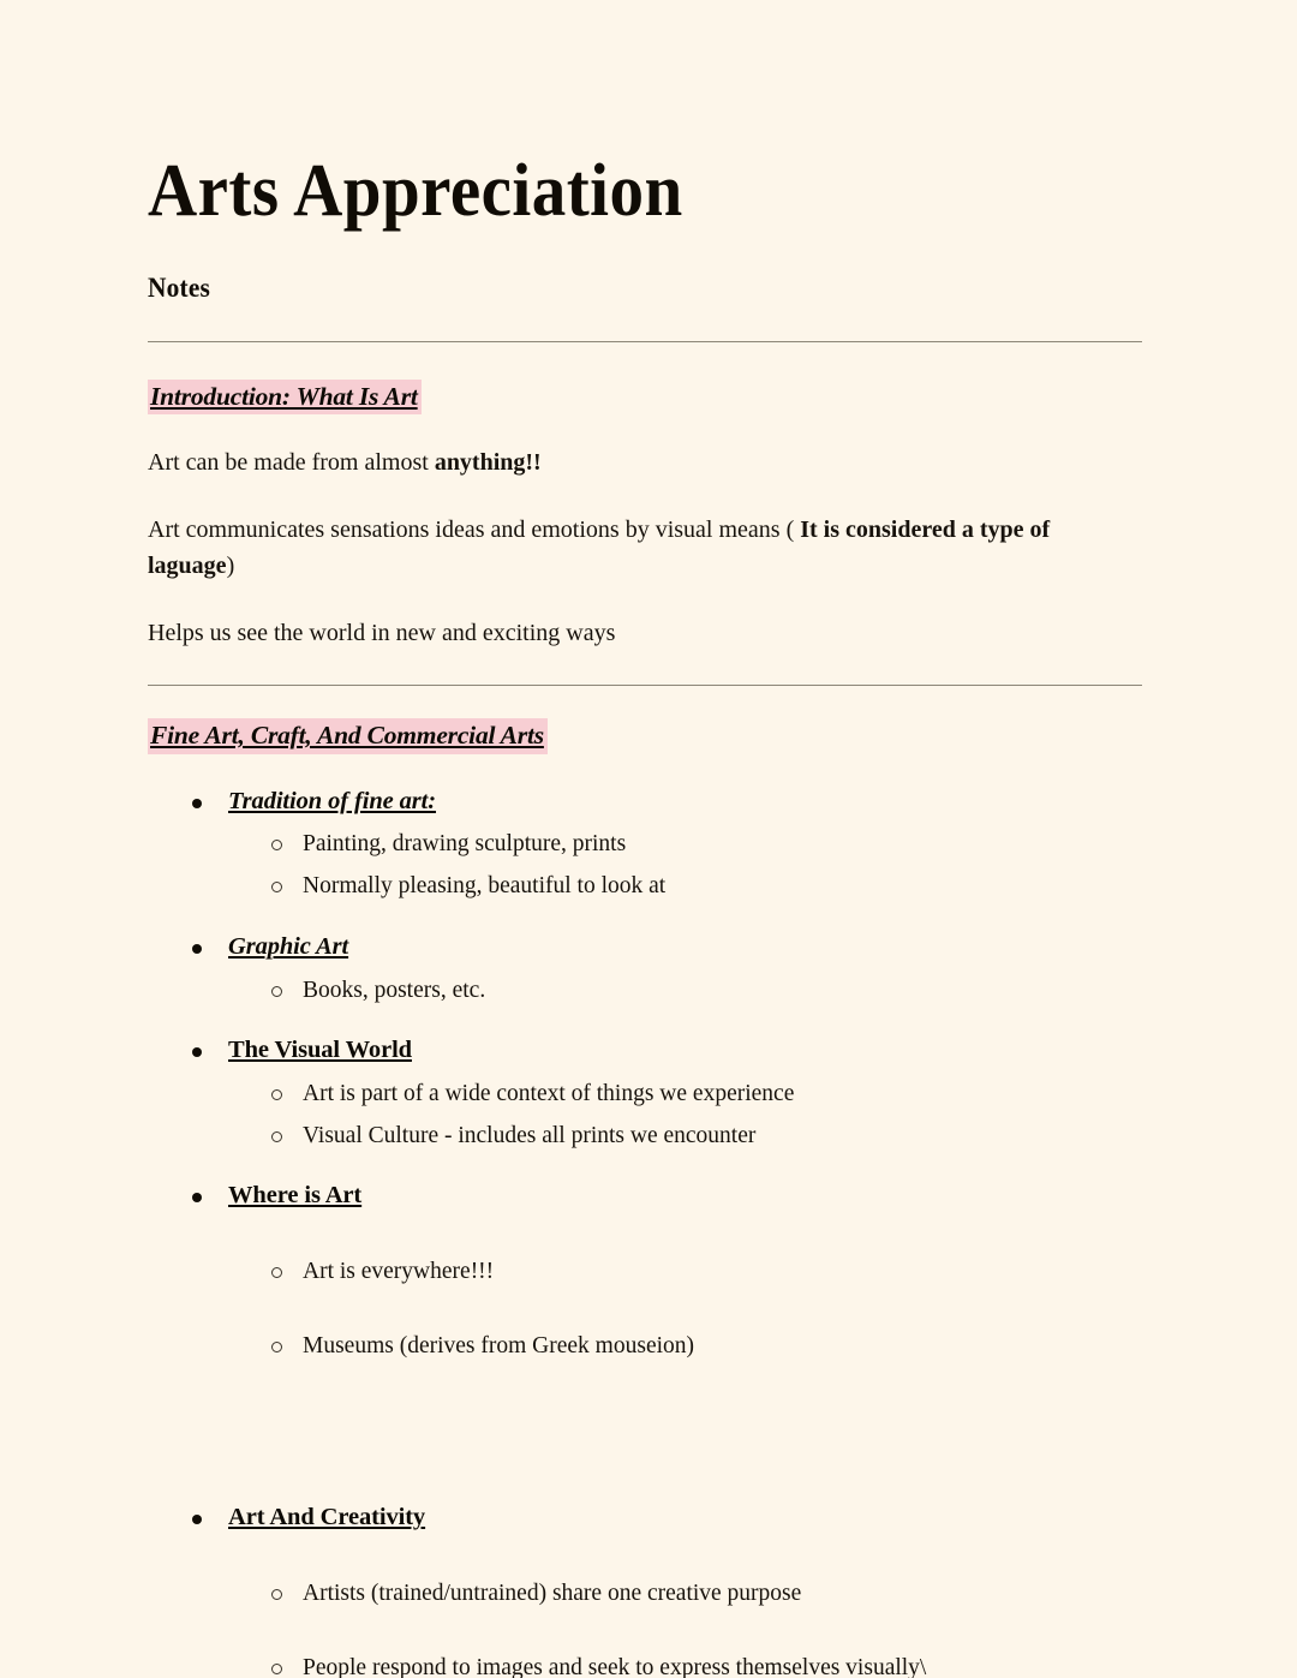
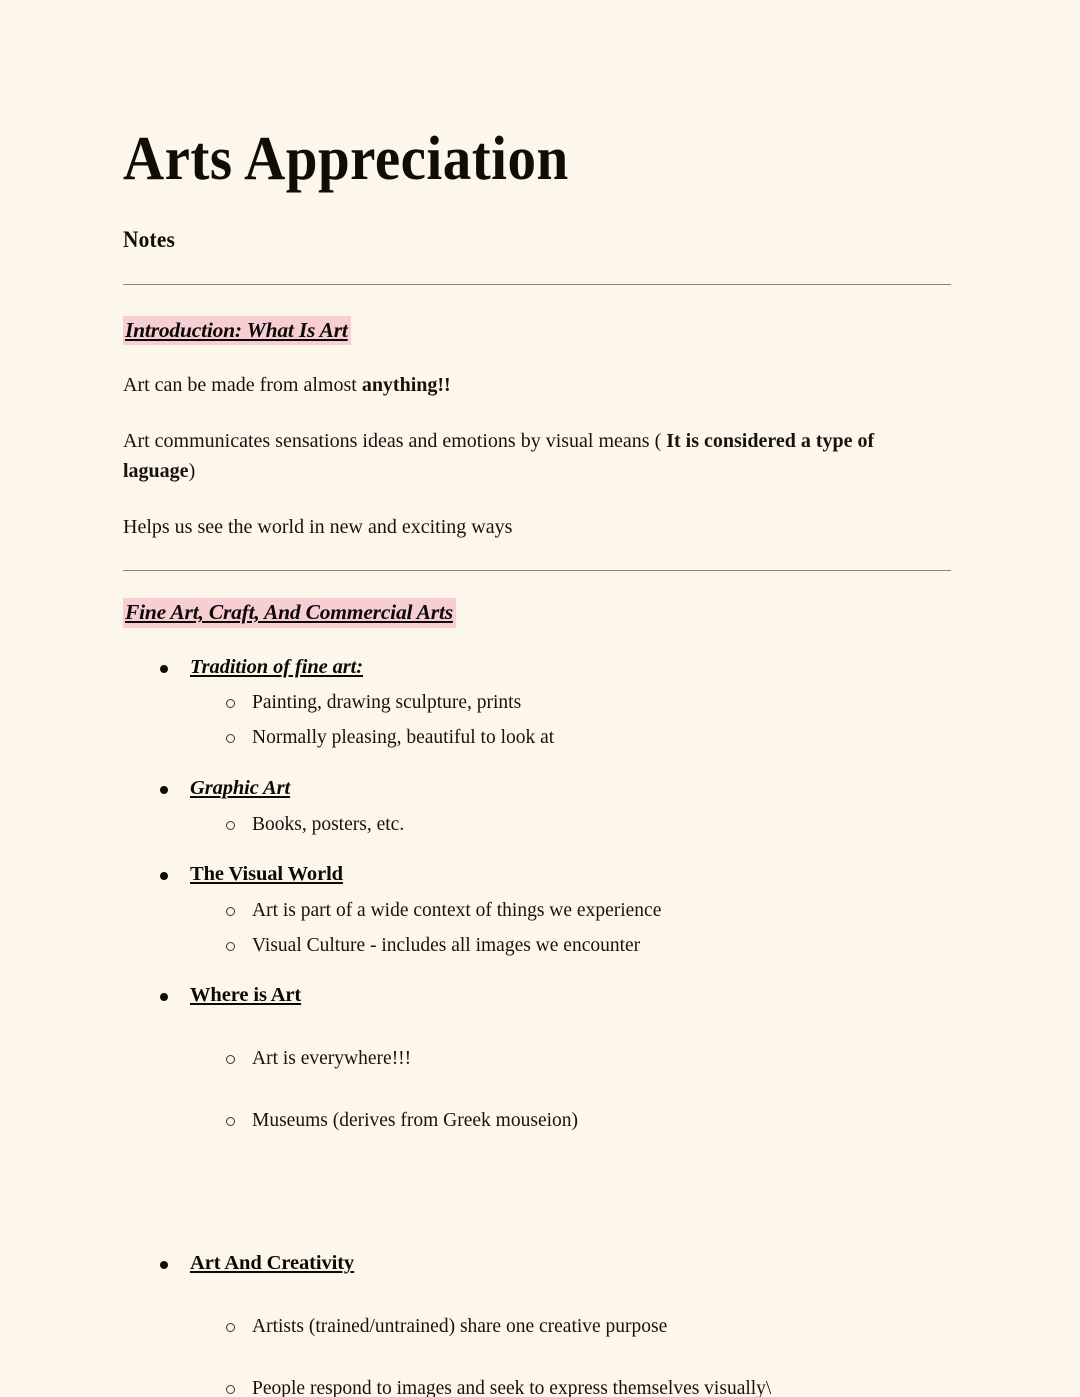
  Arts Appreciation
  Notes
  Introduction: What Is Art
  Art can be made from almost anything!!
  Art communicates sensations ideas and emotions by visual means ( It is considered a type of laguage)
  Helps us see the world in new and exciting ways
  Fine Art, Craft, And Commercial Arts
  Tradition of fine art:
  Painting, drawing sculpture, prints
  Normally pleasing, beautiful to look at
  Graphic Art
  Books, posters, etc.
  The Visual World
  Art is part of a wide context of things we experience
- Visual Culture - includes all prints we encounter
+ Visual Culture - includes all images we encounter
  Where is Art
  Art is everywhere!!!
  Museums (derives from Greek mouseion)
  Art And Creativity
  Artists (trained/untrained) share one creative purpose
  People respond to images and seek to express themselves visually\
